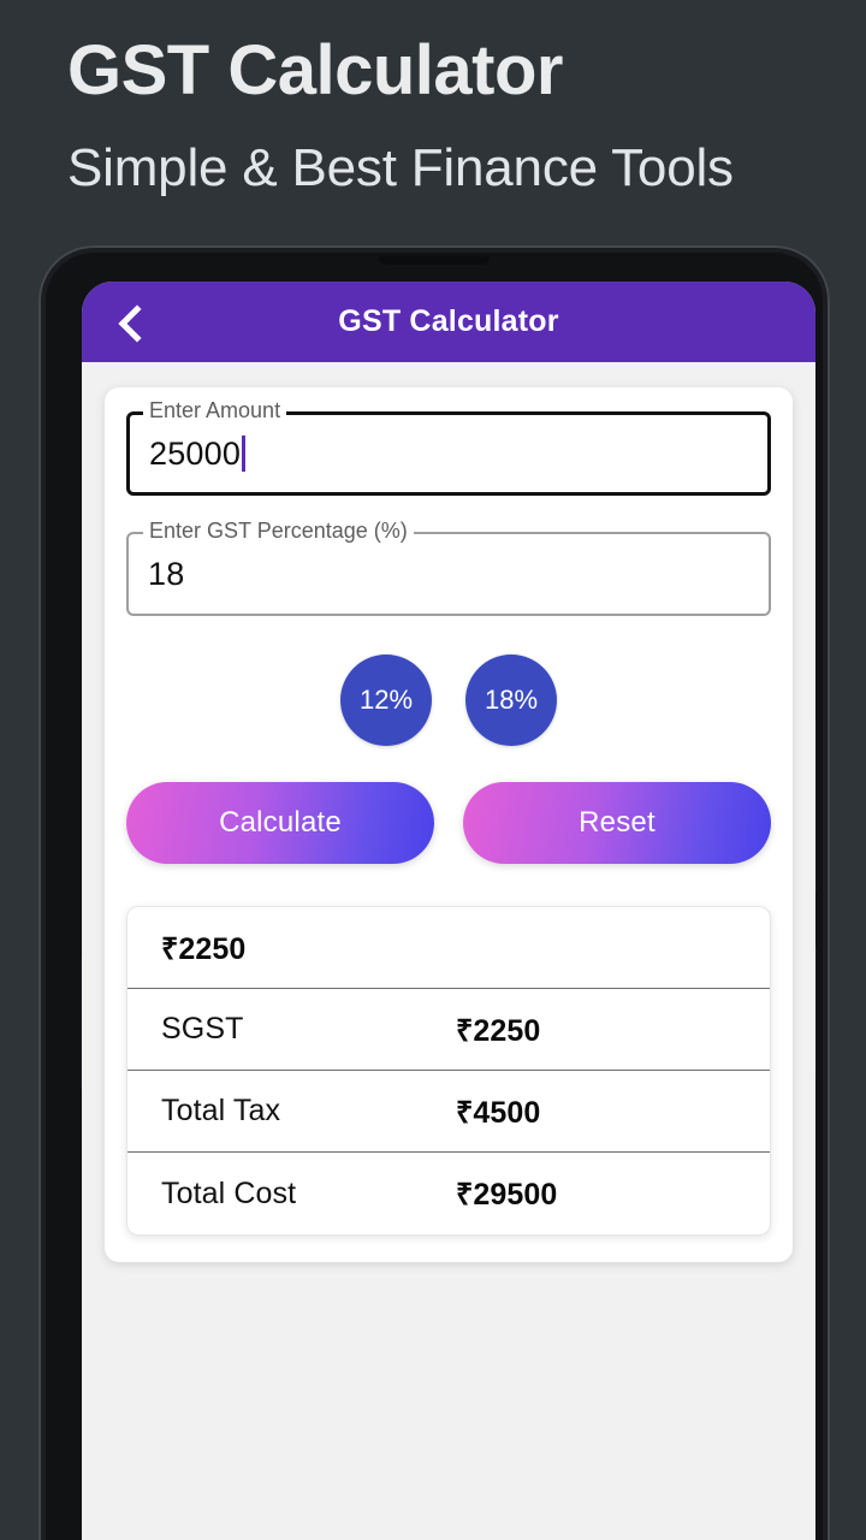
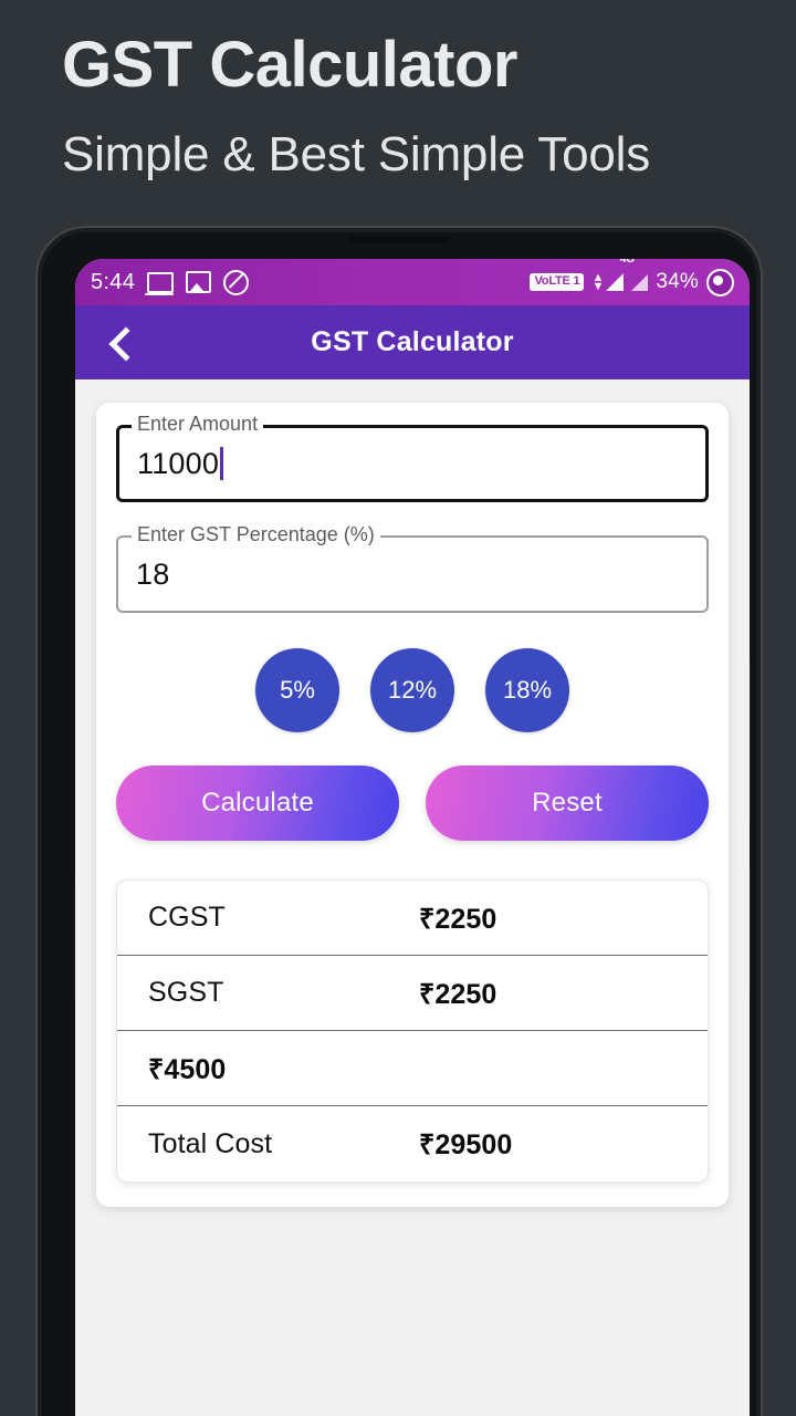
  GST Calculator
- Simple & Best Finance Tools
+ Simple & Best Simple Tools
+ 5:44
+ VoLTE 1
+ ▲
+ ▼
+ 4G
+ 34%
  GST Calculator
  Enter Amount
- 25000
+ 11000
  Enter GST Percentage (%)
  18
+ 5%
  12%
  18%
  Calculate
  Reset
+ CGST
  ₹2250
  SGST
  ₹2250
- Total Tax
  ₹4500
  Total Cost
  ₹29500
